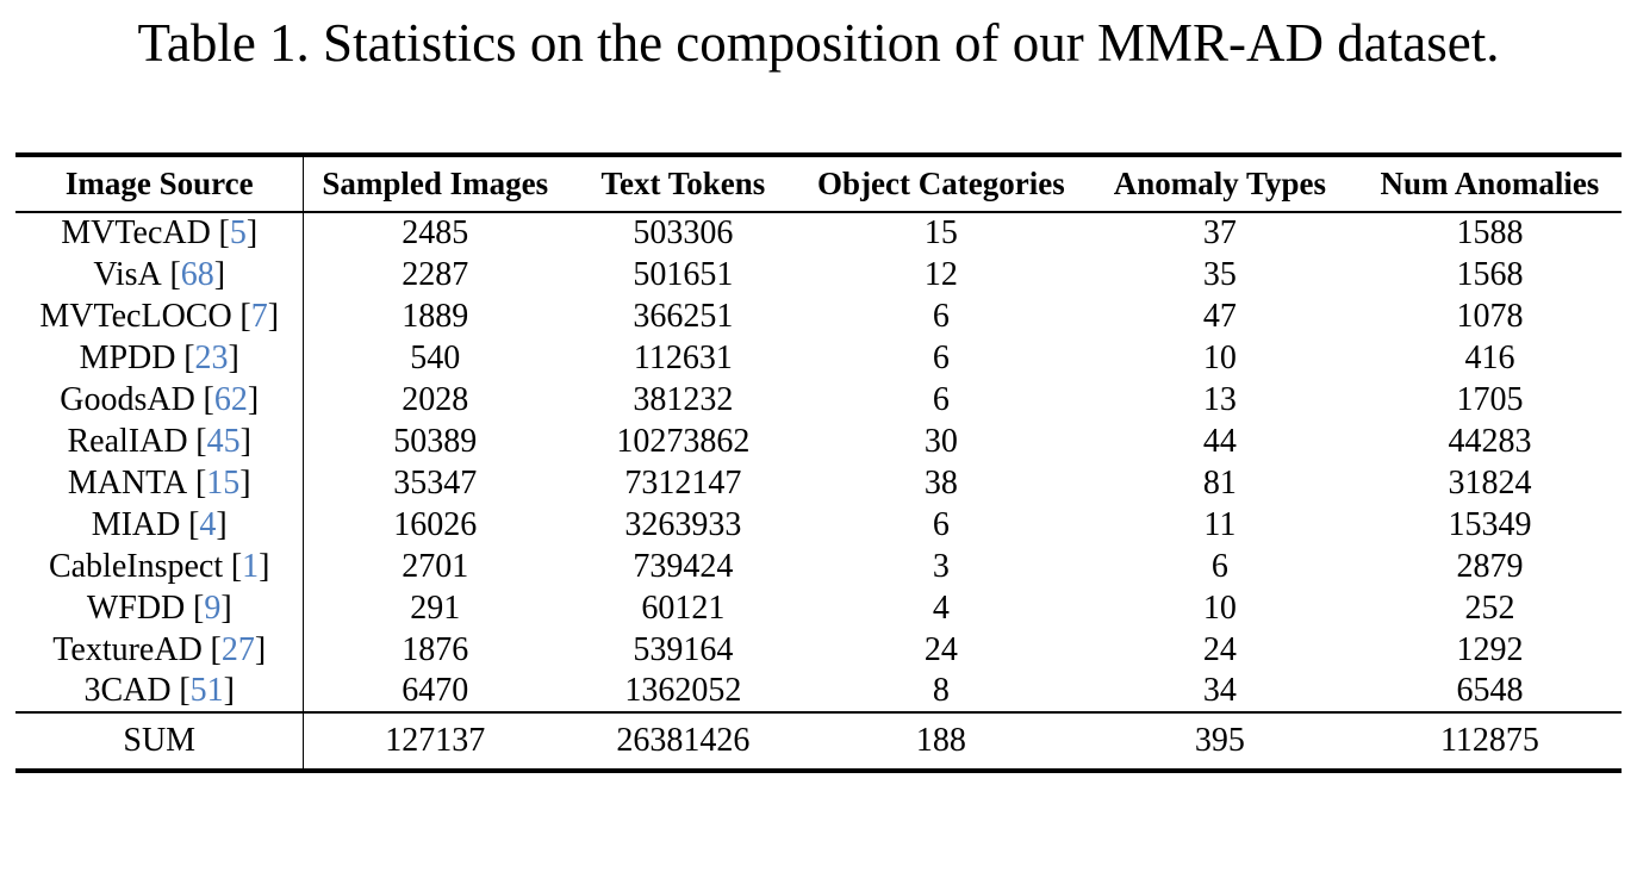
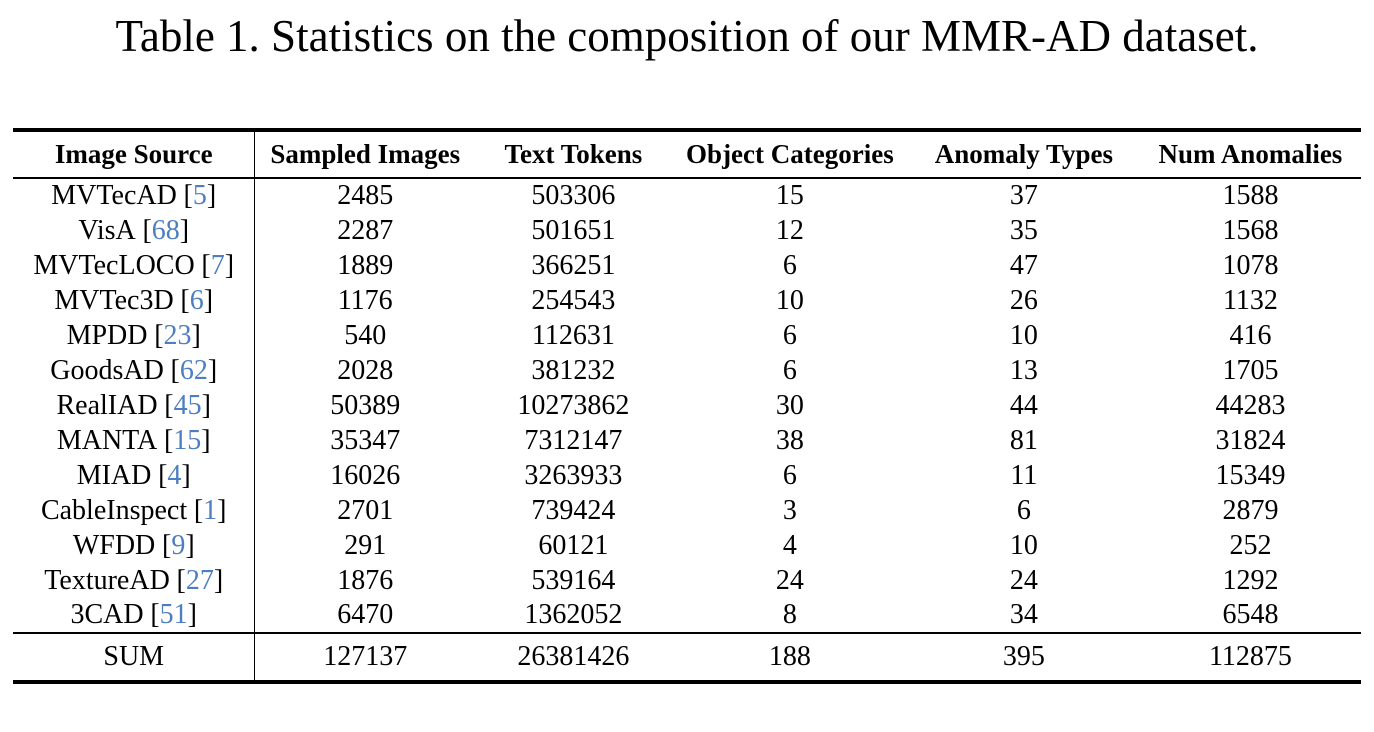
  Table 1. Statistics on the composition of our MMR-AD dataset.
  Image Source	Sampled Images	Text Tokens	Object Categories	Anomaly Types	Num Anomalies
  MVTecAD [5]	2485	503306	15	37	1588
  VisA [68]	2287	501651	12	35	1568
  MVTecLOCO [7]	1889	366251	6	47	1078
+ MVTec3D [6]	1176	254543	10	26	1132
  MPDD [23]	540	112631	6	10	416
  GoodsAD [62]	2028	381232	6	13	1705
  RealIAD [45]	50389	10273862	30	44	44283
  MANTA [15]	35347	7312147	38	81	31824
  MIAD [4]	16026	3263933	6	11	15349
  CableInspect [1]	2701	739424	3	6	2879
  WFDD [9]	291	60121	4	10	252
  TextureAD [27]	1876	539164	24	24	1292
  3CAD [51]	6470	1362052	8	34	6548
  SUM	127137	26381426	188	395	112875
